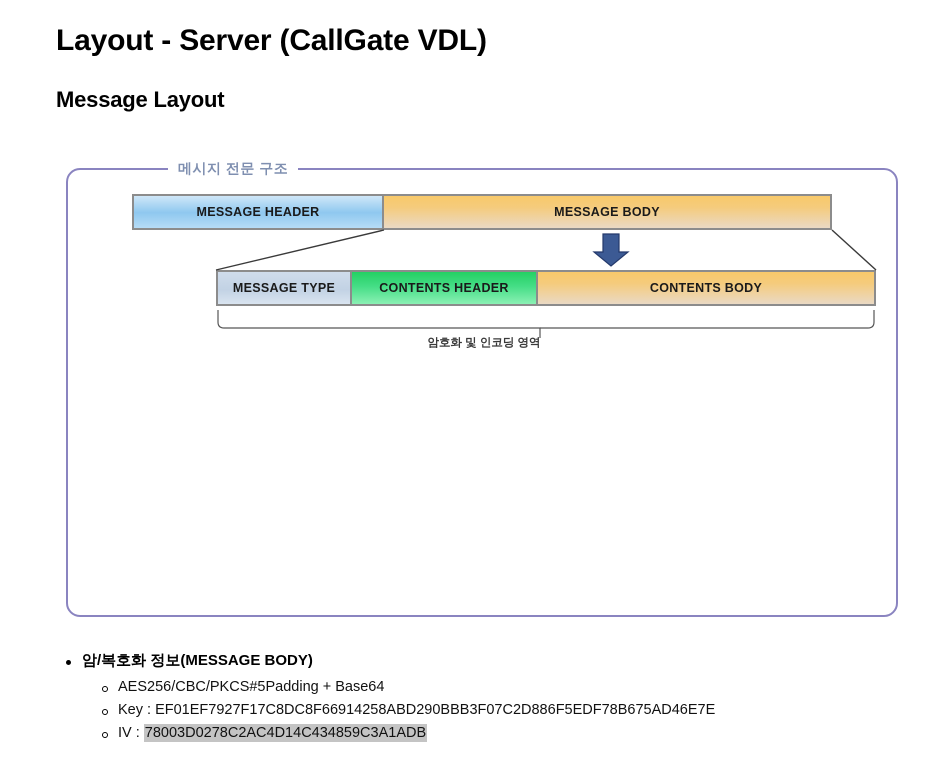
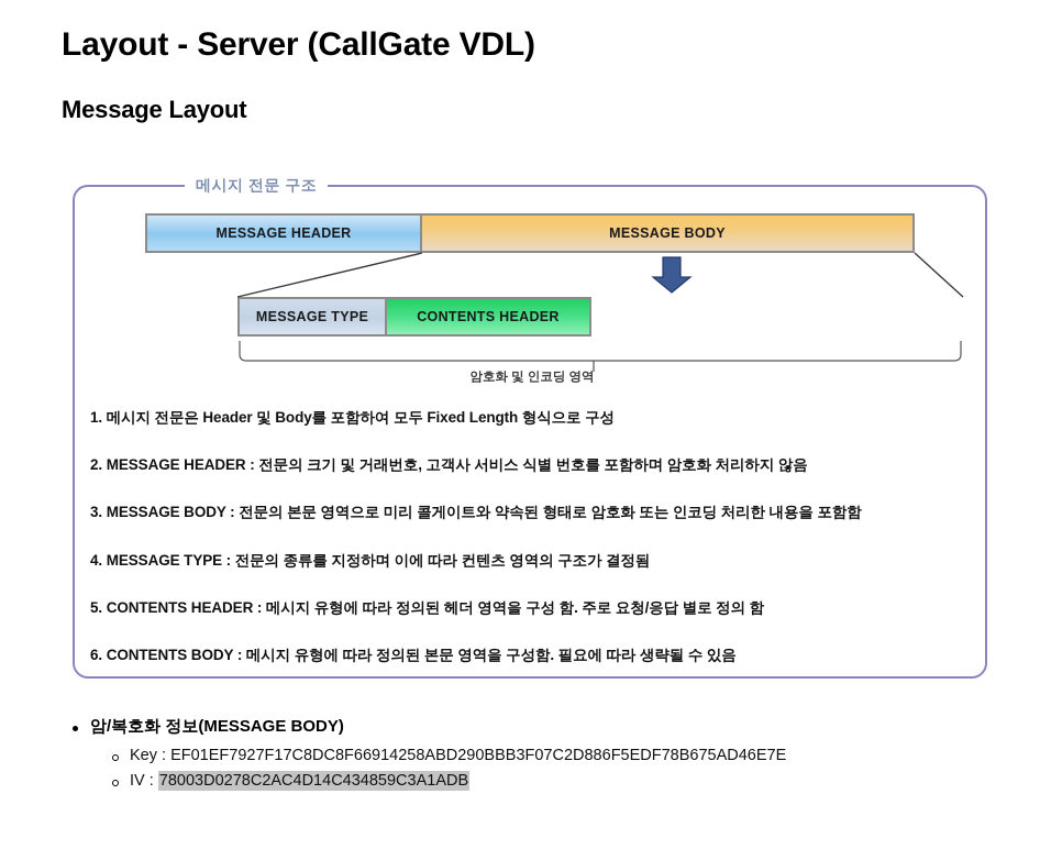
  Layout - Server (CallGate VDL)
  Message Layout
  메시지 전문 구조
  MESSAGE HEADER
  MESSAGE BODY
  MESSAGE TYPE
  CONTENTS HEADER
- CONTENTS BODY
  암호화 및 인코딩 영역
+ 1. 메시지 전문은 Header 및 Body를 포함하여 모두 Fixed Length 형식으로 구성
+ 2. MESSAGE HEADER : 전문의 크기 및 거래번호, 고객사 서비스 식별 번호를 포함하며 암호화 처리하지 않음
+ 3. MESSAGE BODY : 전문의 본문 영역으로 미리 콜게이트와 약속된 형태로 암호화 또는 인코딩 처리한 내용을 포함함
+ 4. MESSAGE TYPE : 전문의 종류를 지정하며 이에 따라 컨텐츠 영역의 구조가 결정됨
+ 5. CONTENTS HEADER : 메시지 유형에 따라 정의된 헤더 영역을 구성 함. 주로 요청/응답 별로 정의 함
+ 6. CONTENTS BODY : 메시지 유형에 따라 정의된 본문 영역을 구성함. 필요에 따라 생략될 수 있음
  암/복호화 정보(MESSAGE BODY)
- AES256/CBC/PKCS#5Padding + Base64
  Key : EF01EF7927F17C8DC8F66914258ABD290BBB3F07C2D886F5EDF78B675AD46E7E
  IV : 78003D0278C2AC4D14C434859C3A1ADB
